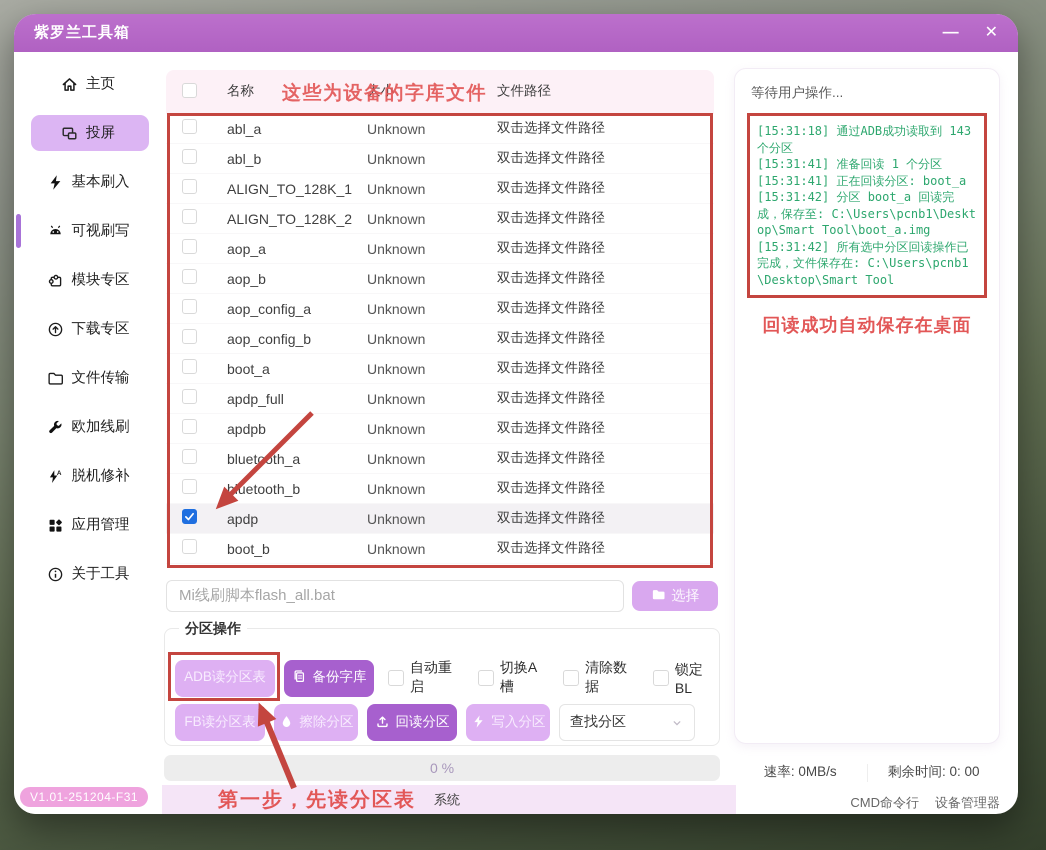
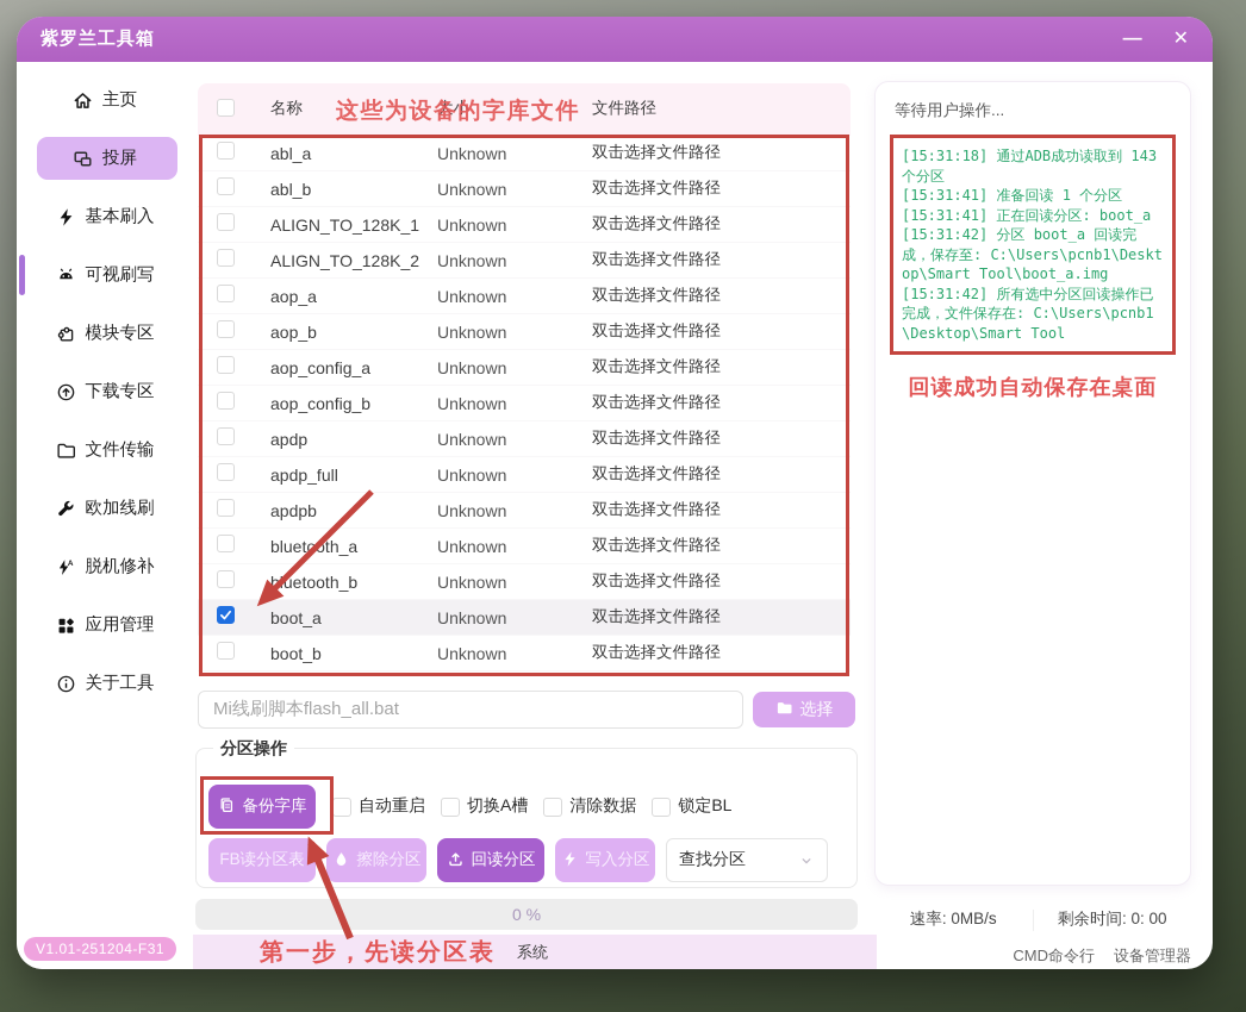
  紫罗兰工具箱
  —
  ✕
  主页
  投屏
  基本刷入
  可视刷写
  模块专区
  下载专区
  文件传输
  欧加线刷
  脱机修补
  应用管理
  关于工具
  V1.01-251204-F31
  名称
  大小
  文件路径
  abl_a
  Unknown
  双击选择文件路径
  abl_b
  Unknown
  双击选择文件路径
  ALIGN_TO_128K_1
  Unknown
  双击选择文件路径
  ALIGN_TO_128K_2
  Unknown
  双击选择文件路径
  aop_a
  Unknown
  双击选择文件路径
  aop_b
  Unknown
  双击选择文件路径
  aop_config_a
  Unknown
  双击选择文件路径
  aop_config_b
  Unknown
  双击选择文件路径
- boot_a
+ apdp
  Unknown
  双击选择文件路径
  apdp_full
  Unknown
  双击选择文件路径
  apdpb
  Unknown
  双击选择文件路径
  bluetoth_a
  Unknown
  双击选择文件路径
  buetooth_b
  Unknown
  双击选择文件路径
- apdp
+ boot_a
  Unknown
  双击选择文件路径
  boot_b
  Unknown
  双击选择文件路径
  这些为设备的字库文件
  Mi线刷脚本flash_all.bat
  选择
  分区操作
- ADB读分区表
  备份字库
  自动重启
  切换A槽
  清除数据
  锁定BL
  FB读分区表
  擦除分区
  回读分区
  写入分区
  查找分区
  0 %
  系统
  第一步，先读分区表
  等待用户操作...
  [15:31:18] 通过ADB成功读取到 143 个分区
  [15:31:41] 准备回读 1 个分区
  [15:31:41] 正在回读分区: boot_a
  [15:31:42] 分区 boot_a 回读完成，保存至: C:\Users\pcnb1\Desktop\Smart Tool\boot_a.img
  [15:31:42] 所有选中分区回读操作已完成，文件保存在: C:\Users\pcnb1\Desktop\Smart Tool
  回读成功自动保存在桌面
  速率: 0MB/s
  剩余时间: 0: 00
  CMD命令行
  设备管理器
